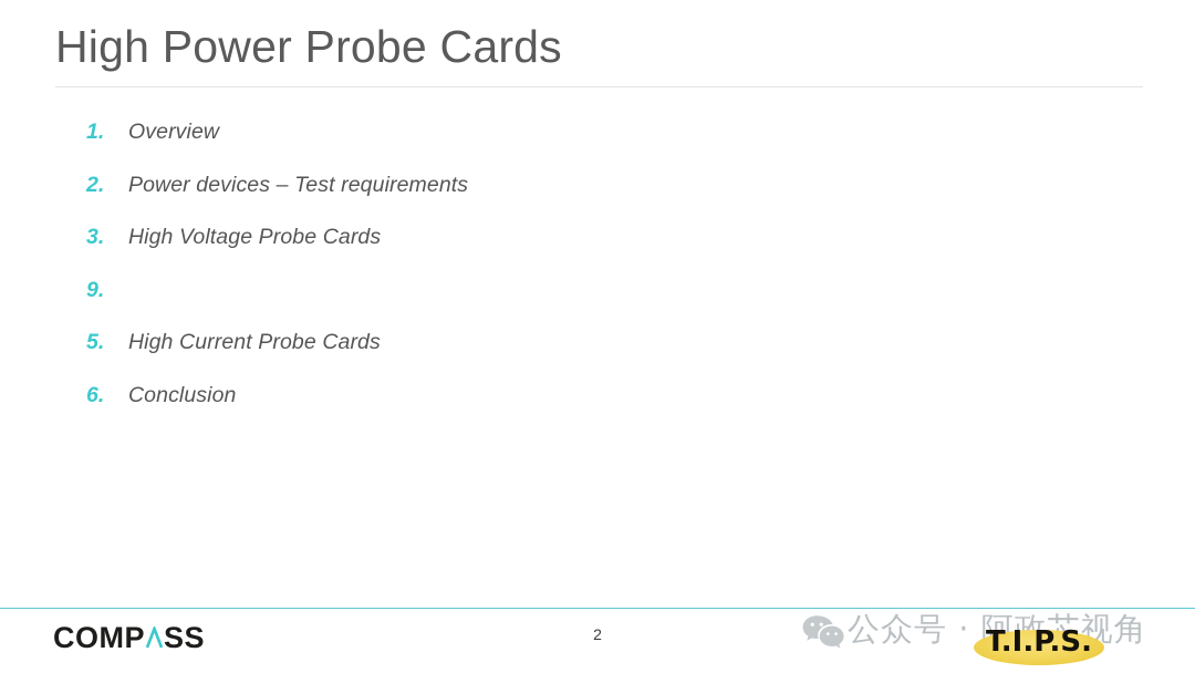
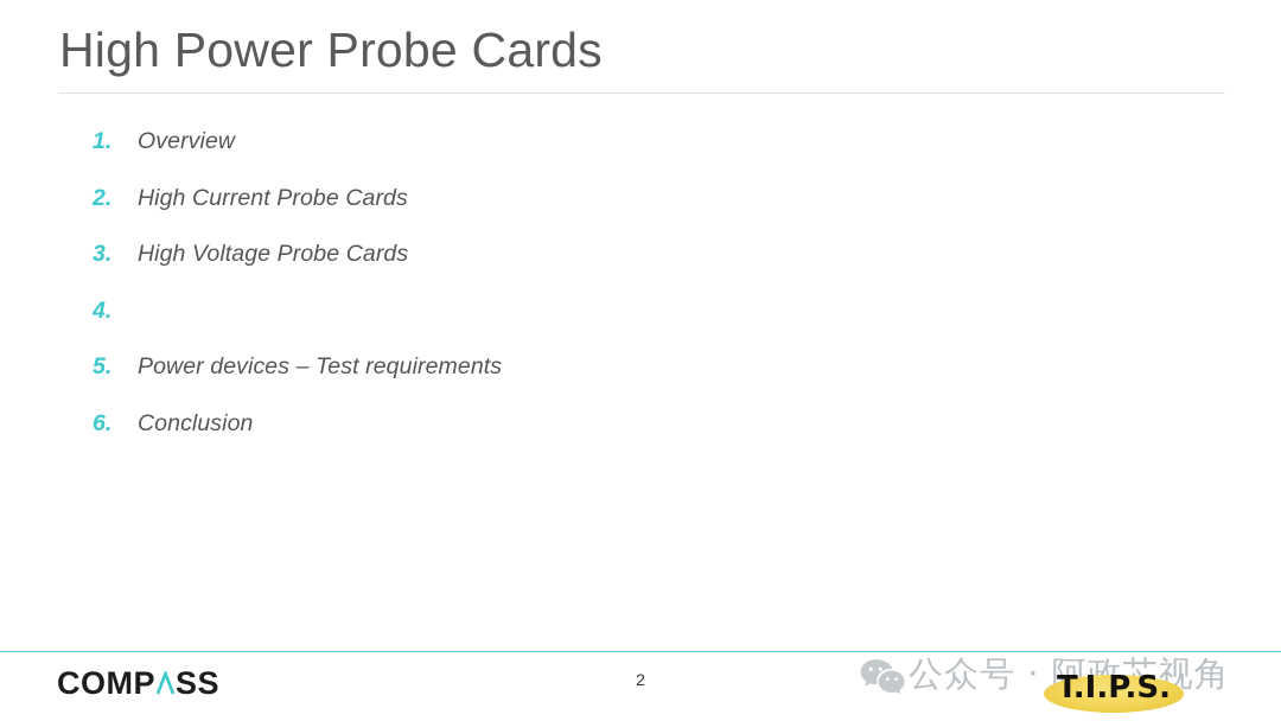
  High Power Probe Cards
  1.
  Overview
  2.
- Power devices – Test requirements
+ High Current Probe Cards
  3.
  High Voltage Probe Cards
- 9.
+ 4.
  5.
- High Current Probe Cards
+ Power devices – Test requirements
  6.
  Conclusion
  COMP
  SS
  2
  公众号 · 阿政芯视角
  T.I.P.S.
